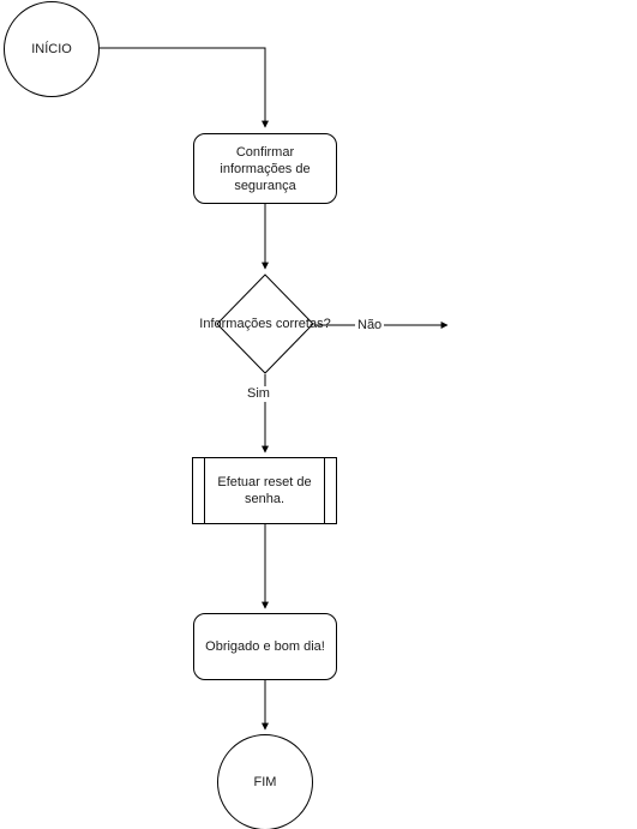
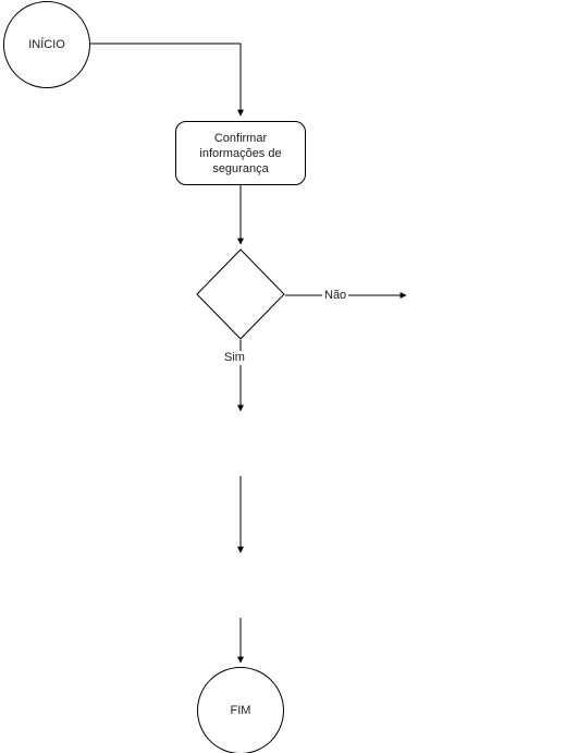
  INÍCIO
  Confirmar informações de segurança
- Informações corretas?
- Efetuar reset de senha.
- Obrigado e bom dia!
  FIM
  Não
  Sim
